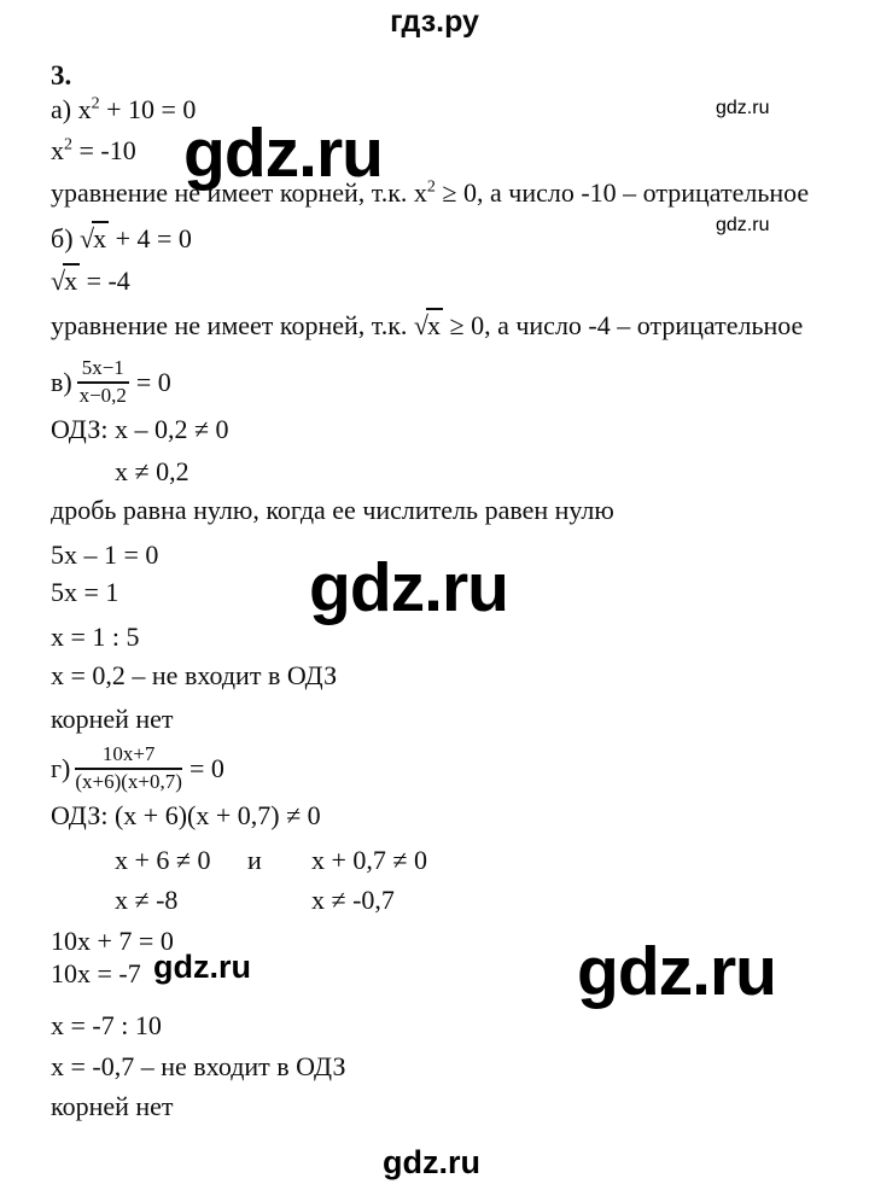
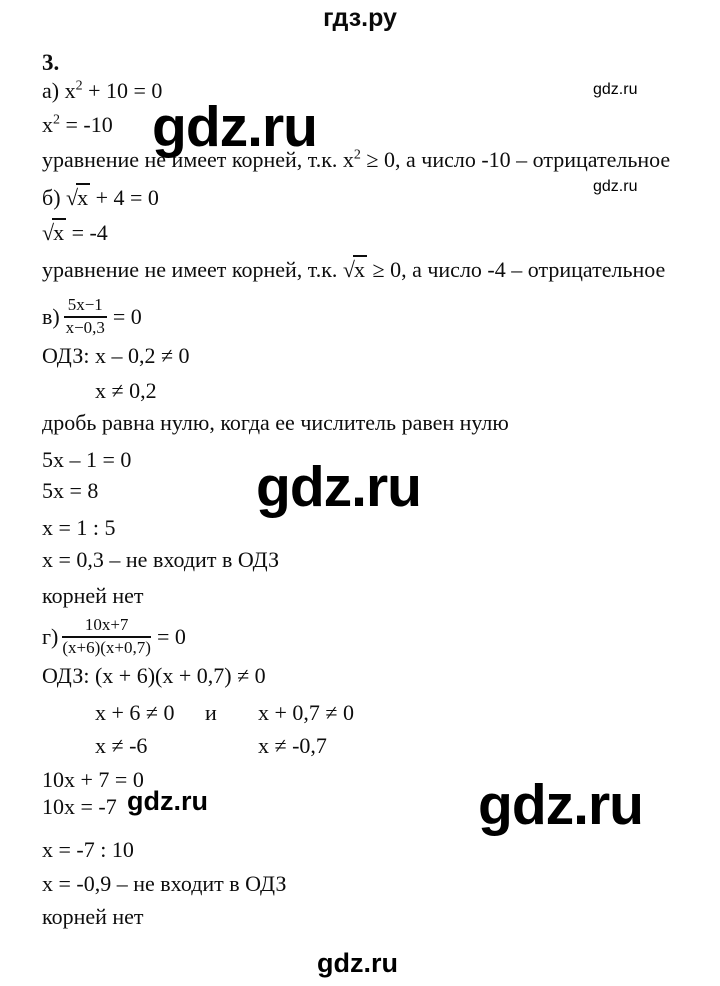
  гдз.ру
  gdz.ru
  gdz.ru
  gdz.ru
  gdz.ru
  gdz.ru
  gdz.ru
  gdz.ru
  3.
  а) x2 + 10 = 0
  x2 = -10
  уравнение не имеет корней, т.к. x2 ≥ 0, а число -10 – отрицательное
  б) √x + 4 = 0
  √x = -4
  уравнение не имеет корней, т.к. √x ≥ 0, а число -4 – отрицательное
  в)
  5x−1
- x−0,2
+ x−0,3
  = 0
  ОДЗ: x – 0,2 ≠ 0
  x ≠ 0,2
  дробь равна нулю, когда ее числитель равен нулю
  5x – 1 = 0
- 5x = 1
+ 5x = 8
  x = 1 : 5
- x = 0,2 – не входит в ОДЗ
+ x = 0,3 – не входит в ОДЗ
  корней нет
  г)
  10x+7
  (x+6)(x+0,7)
  = 0
  ОДЗ: (x + 6)(x + 0,7) ≠ 0
  x + 6 ≠ 0
  и
  x + 0,7 ≠ 0
- x ≠ -8
+ x ≠ -6
  x ≠ -0,7
  10x + 7 = 0
  10x = -7
  x = -7 : 10
- x = -0,7 – не входит в ОДЗ
+ x = -0,9 – не входит в ОДЗ
  корней нет
